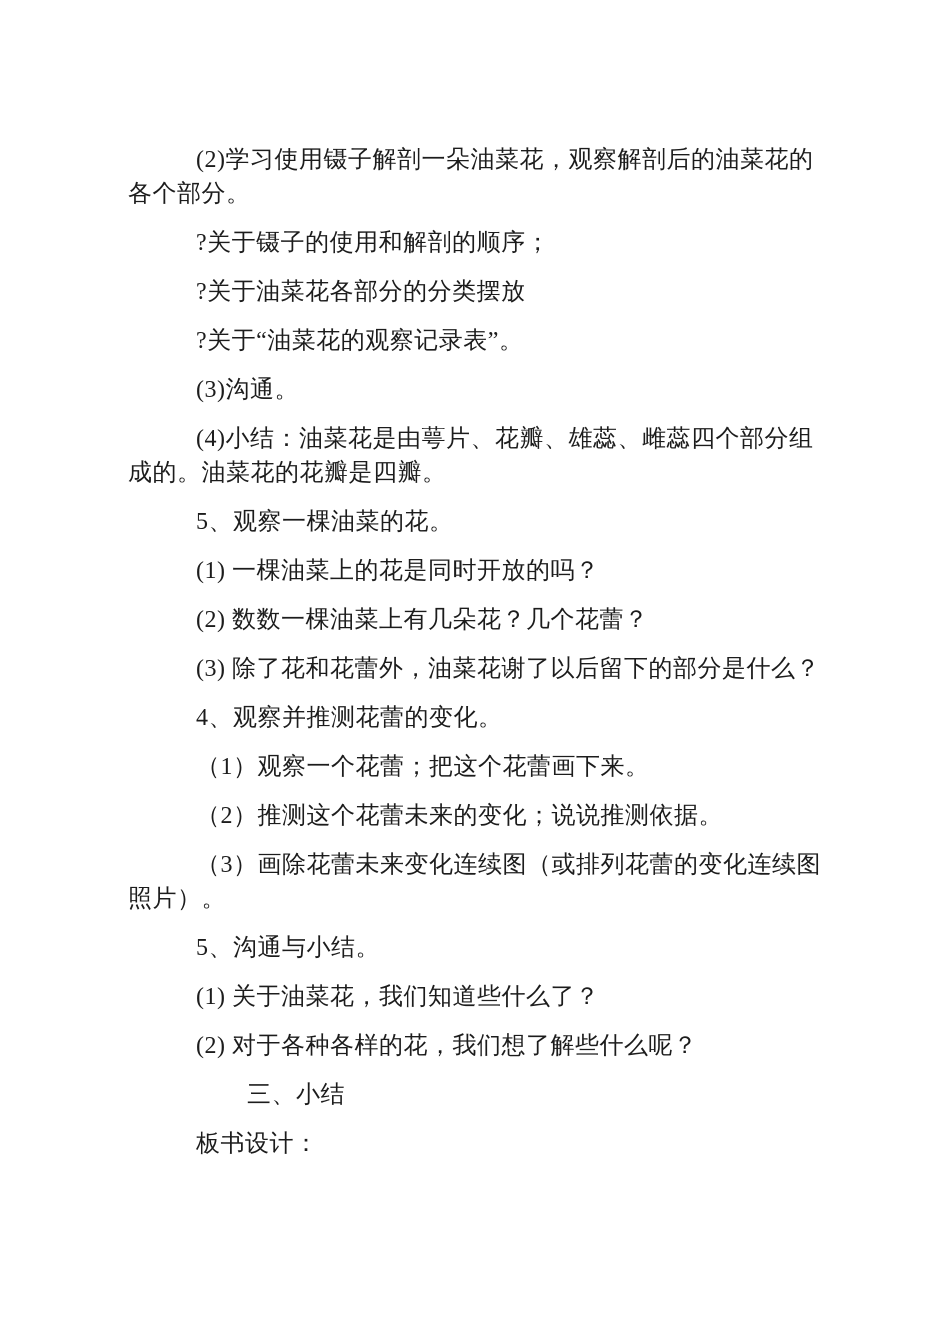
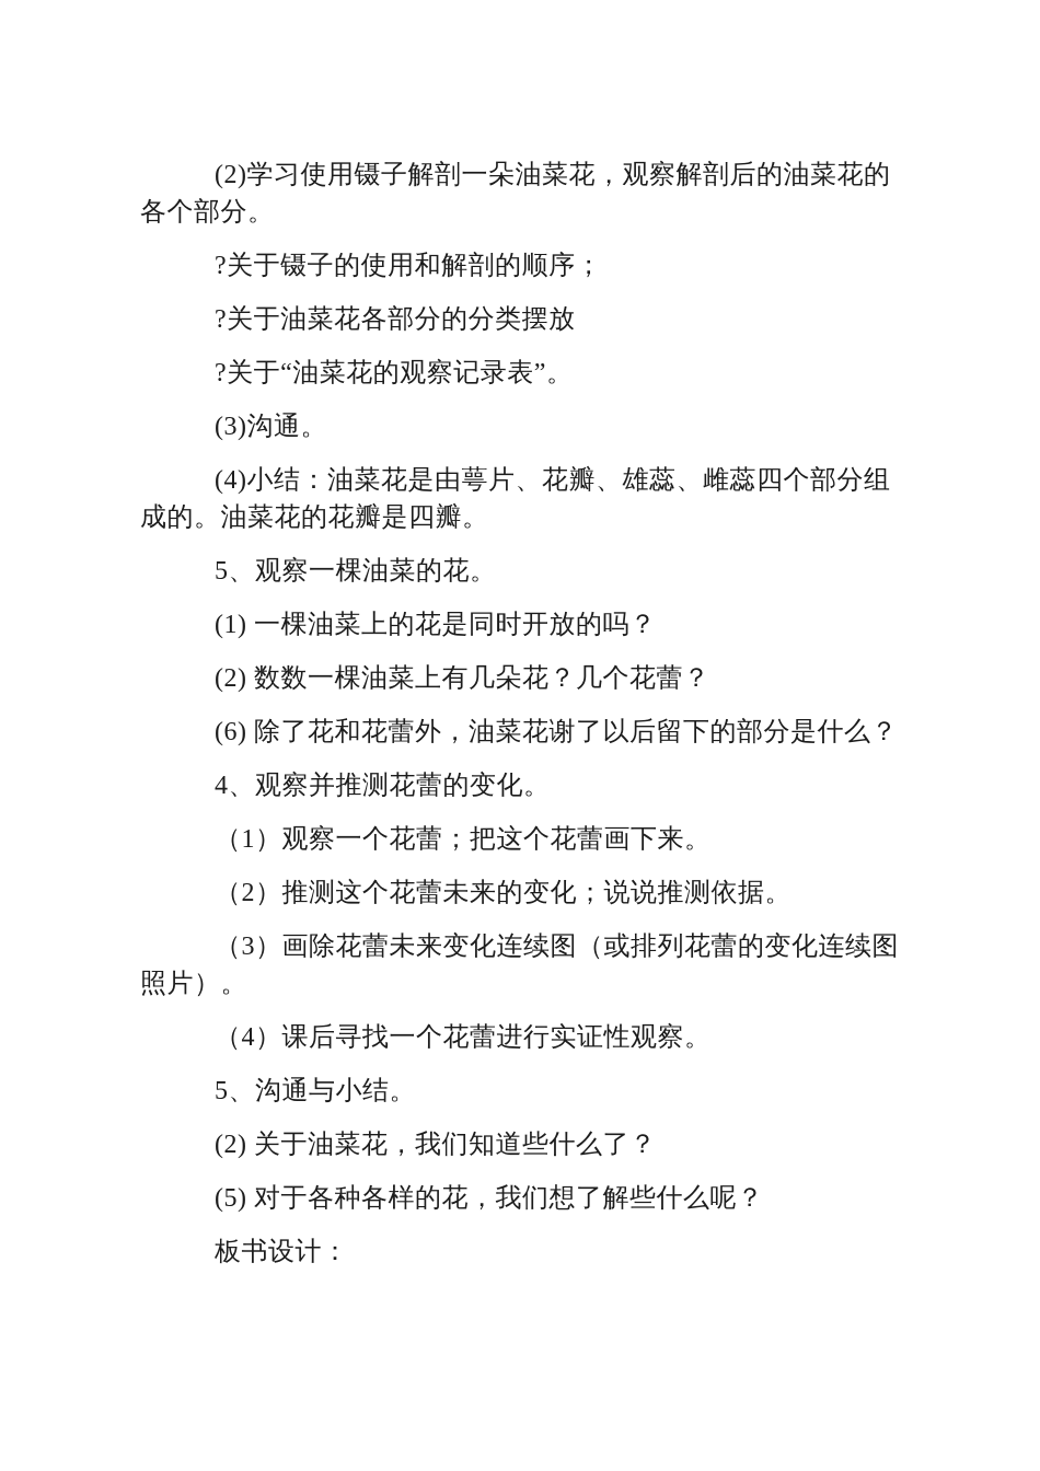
  (2)学习使用镊子解剖一朵油菜花，观察解剖后的油菜花的各个部分。
  ?关于镊子的使用和解剖的顺序；
  ?关于油菜花各部分的分类摆放
  ?关于“油菜花的观察记录表”。
  (3)沟通。
  (4)小结：油菜花是由萼片、花瓣、雄蕊、雌蕊四个部分组成的。油菜花的花瓣是四瓣。
  5、观察一棵油菜的花。
  (1) 一棵油菜上的花是同时开放的吗？
  (2) 数数一棵油菜上有几朵花？几个花蕾？
- (3) 除了花和花蕾外，油菜花谢了以后留下的部分是什么？
+ (6) 除了花和花蕾外，油菜花谢了以后留下的部分是什么？
  4、观察并推测花蕾的变化。
  （1）观察一个花蕾；把这个花蕾画下来。
  （2）推测这个花蕾未来的变化；说说推测依据。
  （3）画除花蕾未来变化连续图（或排列花蕾的变化连续图照片）。
+ （4）课后寻找一个花蕾进行实证性观察。
  5、沟通与小结。
- (1) 关于油菜花，我们知道些什么了？
+ (2) 关于油菜花，我们知道些什么了？
- (2) 对于各种各样的花，我们想了解些什么呢？
+ (5) 对于各种各样的花，我们想了解些什么呢？
- 三、小结
  板书设计：
